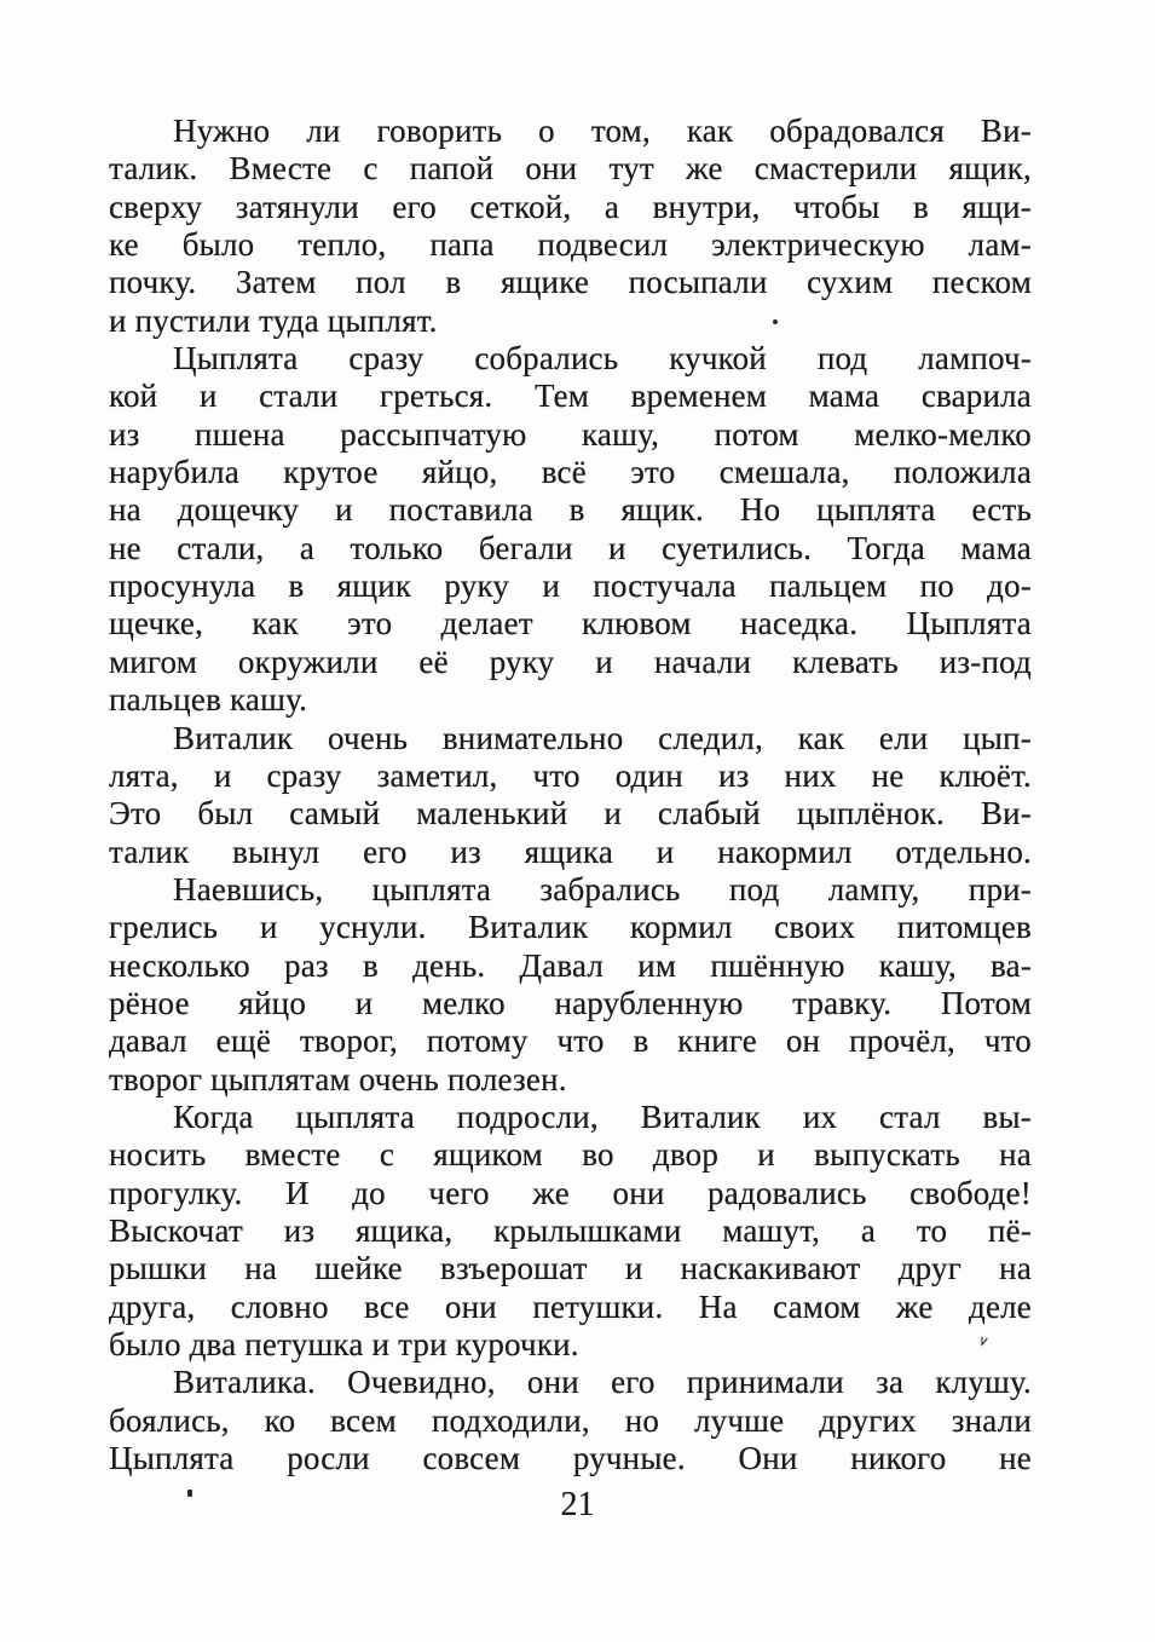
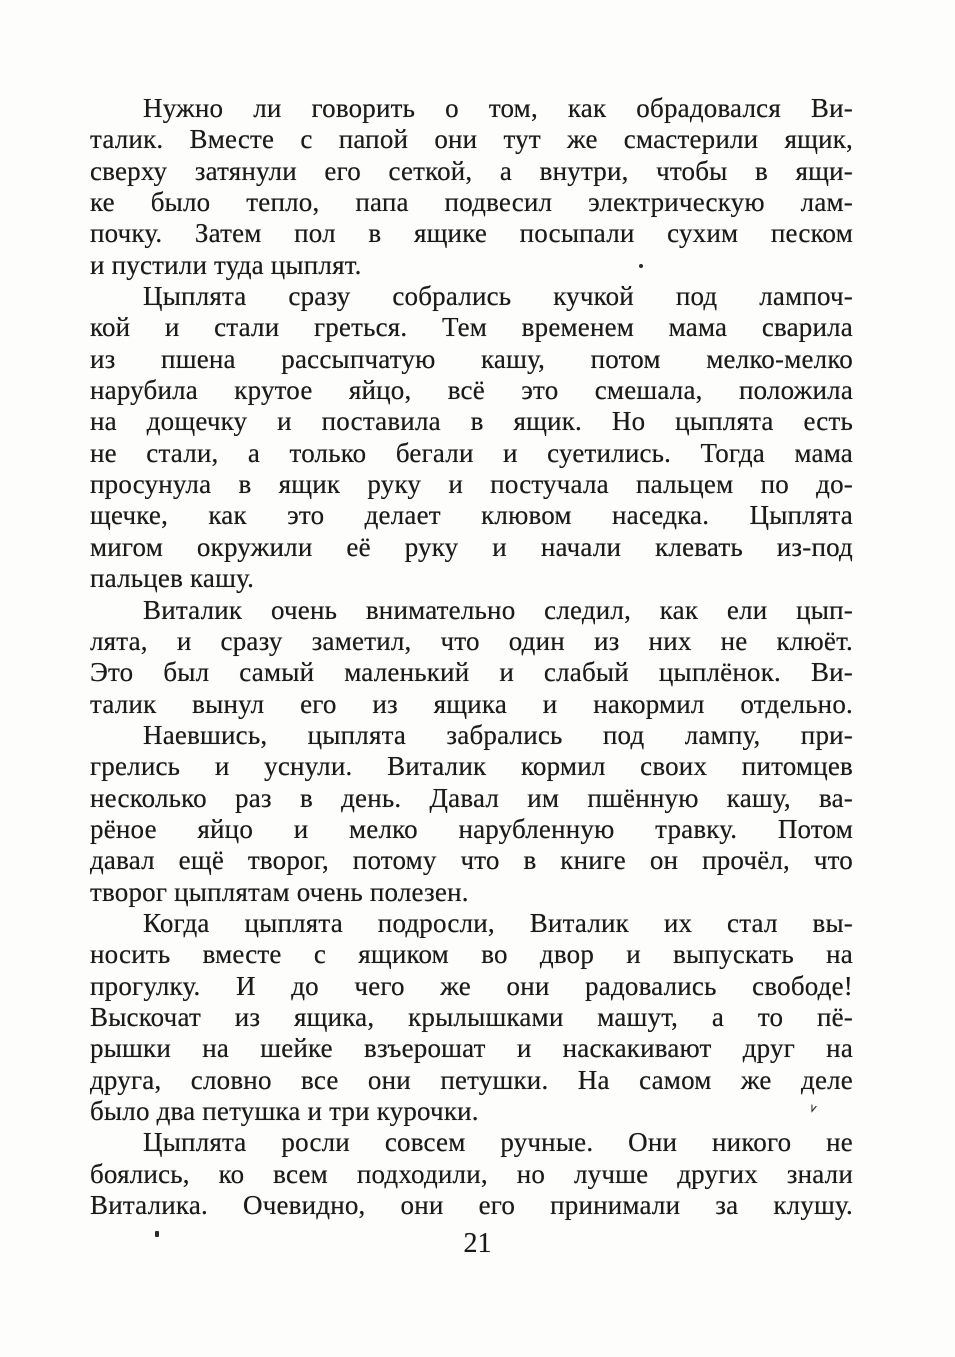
  Нужно ли говорить о том, как обрадовался Ви-
  талик. Вместе с папой они тут же смастерили ящик,
  сверху затянули его сеткой, а внутри, чтобы в ящи-
  ке было тепло, папа подвесил электрическую лам-
  почку. Затем пол в ящике посыпали сухим песком
  и пустили туда цыплят.
  Цыплята сразу собрались кучкой под лампоч-
  кой и стали греться. Тем временем мама сварила
  из пшена рассыпчатую кашу, потом мелко-мелко
  нарубила крутое яйцо, всё это смешала, положила
  на дощечку и поставила в ящик. Но цыплята есть
  не стали, а только бегали и суетились. Тогда мама
  просунула в ящик руку и постучала пальцем по до-
  щечке, как это делает клювом наседка. Цыплята
  мигом окружили её руку и начали клевать из-под
  пальцев кашу.
  Виталик очень внимательно следил, как ели цып-
  лята, и сразу заметил, что один из них не клюёт.
  Это был самый маленький и слабый цыплёнок. Ви-
  талик вынул его из ящика и накормил отдельно.
  Наевшись, цыплята забрались под лампу, при-
  грелись и уснули. Виталик кормил своих питомцев
  несколько раз в день. Давал им пшённую кашу, ва-
  рёное яйцо и мелко нарубленную травку. Потом
  давал ещё творог, потому что в книге он прочёл, что
  творог цыплятам очень полезен.
  Когда цыплята подросли, Виталик их стал вы-
  носить вместе с ящиком во двор и выпускать на
  прогулку. И до чего же они радовались свободе!
  Выскочат из ящика, крылышками машут, а то пё-
  рышки на шейке взъерошат и наскакивают друг на
  друга, словно все они петушки. На самом же деле
  было два петушка и три курочки.
- Виталика. Очевидно, они его принимали за клушу.
+ Цыплята росли совсем ручные. Они никого не
  боялись, ко всем подходили, но лучше других знали
- Цыплята росли совсем ручные. Они никого не
+ Виталика. Очевидно, они его принимали за клушу.
  21
